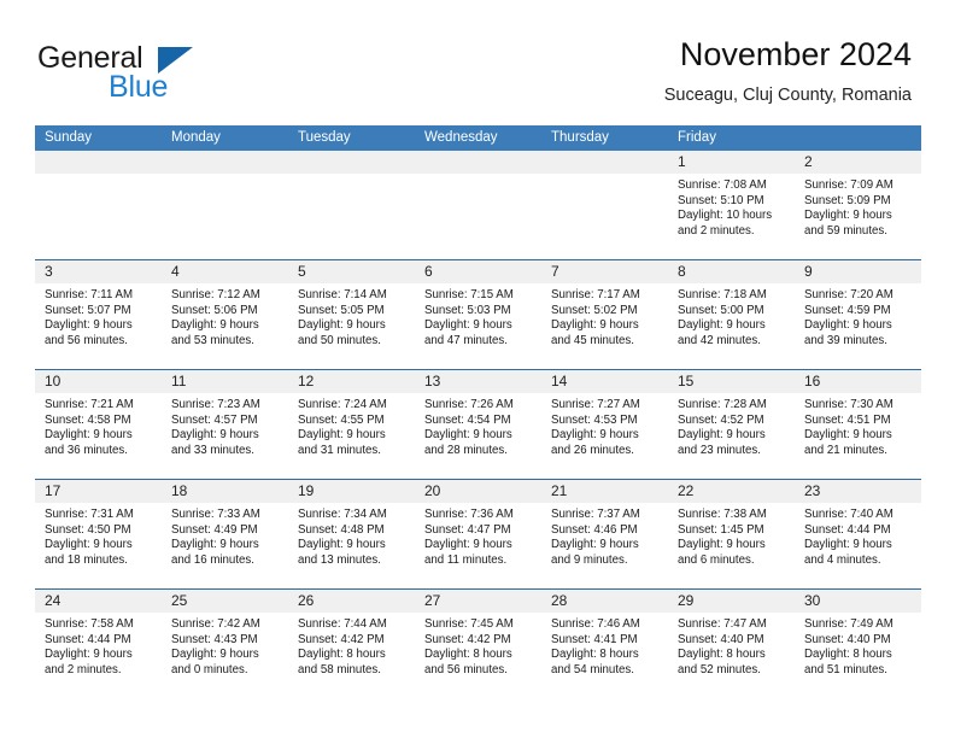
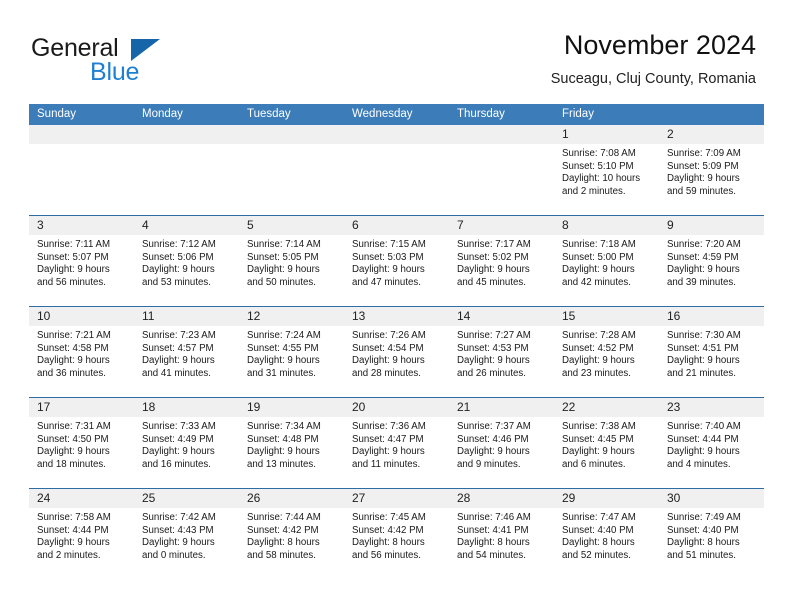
  General
  Blue
  November 2024
  Suceagu, Cluj County, Romania
  Sunday
  Monday
  Tuesday
  Wednesday
  Thursday
  Friday
  1
  Sunrise: 7:08 AM
  Sunset: 5:10 PM
  Daylight: 10 hours and 2 minutes.
  2
  Sunrise: 7:09 AM
  Sunset: 5:09 PM
  Daylight: 9 hours and 59 minutes.
  3
  Sunrise: 7:11 AM
  Sunset: 5:07 PM
  Daylight: 9 hours and 56 minutes.
  4
  Sunrise: 7:12 AM
  Sunset: 5:06 PM
  Daylight: 9 hours and 53 minutes.
  5
  Sunrise: 7:14 AM
  Sunset: 5:05 PM
  Daylight: 9 hours and 50 minutes.
  6
  Sunrise: 7:15 AM
  Sunset: 5:03 PM
  Daylight: 9 hours and 47 minutes.
  7
  Sunrise: 7:17 AM
  Sunset: 5:02 PM
  Daylight: 9 hours and 45 minutes.
  8
  Sunrise: 7:18 AM
  Sunset: 5:00 PM
  Daylight: 9 hours and 42 minutes.
  9
  Sunrise: 7:20 AM
  Sunset: 4:59 PM
  Daylight: 9 hours and 39 minutes.
  10
  Sunrise: 7:21 AM
  Sunset: 4:58 PM
  Daylight: 9 hours and 36 minutes.
  11
  Sunrise: 7:23 AM
  Sunset: 4:57 PM
- Daylight: 9 hours and 33 minutes.
+ Daylight: 9 hours and 41 minutes.
  12
  Sunrise: 7:24 AM
  Sunset: 4:55 PM
  Daylight: 9 hours and 31 minutes.
  13
  Sunrise: 7:26 AM
  Sunset: 4:54 PM
  Daylight: 9 hours and 28 minutes.
  14
  Sunrise: 7:27 AM
  Sunset: 4:53 PM
  Daylight: 9 hours and 26 minutes.
  15
  Sunrise: 7:28 AM
  Sunset: 4:52 PM
  Daylight: 9 hours and 23 minutes.
  16
  Sunrise: 7:30 AM
  Sunset: 4:51 PM
  Daylight: 9 hours and 21 minutes.
  17
  Sunrise: 7:31 AM
  Sunset: 4:50 PM
  Daylight: 9 hours and 18 minutes.
  18
  Sunrise: 7:33 AM
  Sunset: 4:49 PM
  Daylight: 9 hours and 16 minutes.
  19
  Sunrise: 7:34 AM
  Sunset: 4:48 PM
  Daylight: 9 hours and 13 minutes.
  20
  Sunrise: 7:36 AM
  Sunset: 4:47 PM
  Daylight: 9 hours and 11 minutes.
  21
  Sunrise: 7:37 AM
  Sunset: 4:46 PM
  Daylight: 9 hours and 9 minutes.
  22
  Sunrise: 7:38 AM
- Sunset: 1:45 PM
+ Sunset: 4:45 PM
  Daylight: 9 hours and 6 minutes.
  23
  Sunrise: 7:40 AM
  Sunset: 4:44 PM
  Daylight: 9 hours and 4 minutes.
  24
  Sunrise: 7:58 AM
  Sunset: 4:44 PM
  Daylight: 9 hours and 2 minutes.
  25
  Sunrise: 7:42 AM
  Sunset: 4:43 PM
  Daylight: 9 hours and 0 minutes.
  26
  Sunrise: 7:44 AM
  Sunset: 4:42 PM
  Daylight: 8 hours and 58 minutes.
  27
  Sunrise: 7:45 AM
  Sunset: 4:42 PM
  Daylight: 8 hours and 56 minutes.
  28
  Sunrise: 7:46 AM
  Sunset: 4:41 PM
  Daylight: 8 hours and 54 minutes.
  29
  Sunrise: 7:47 AM
  Sunset: 4:40 PM
  Daylight: 8 hours and 52 minutes.
  30
  Sunrise: 7:49 AM
  Sunset: 4:40 PM
  Daylight: 8 hours and 51 minutes.
